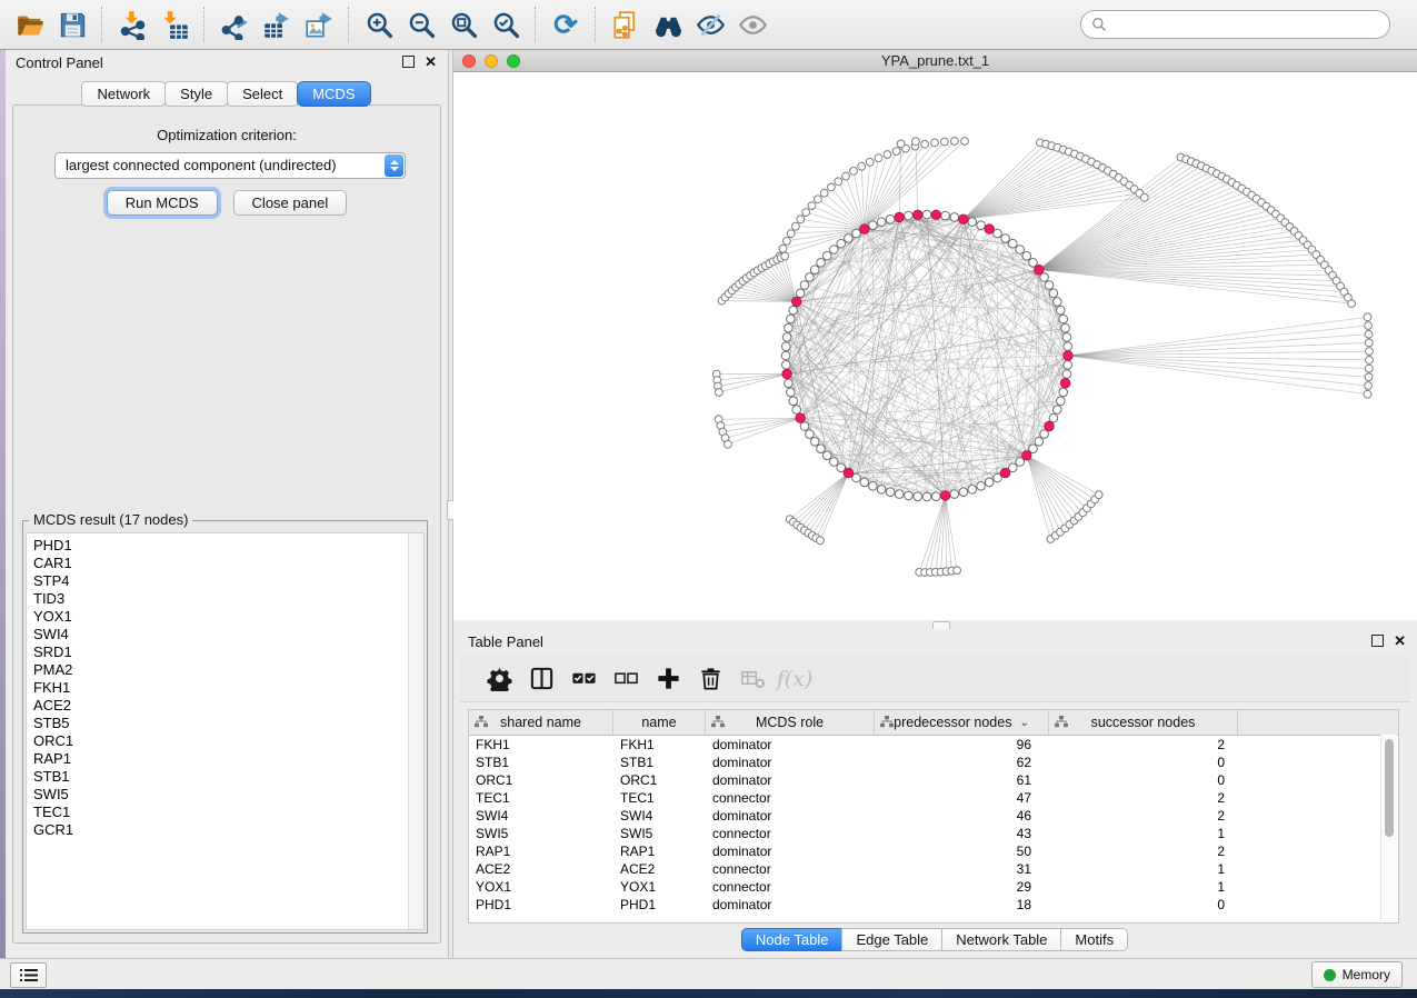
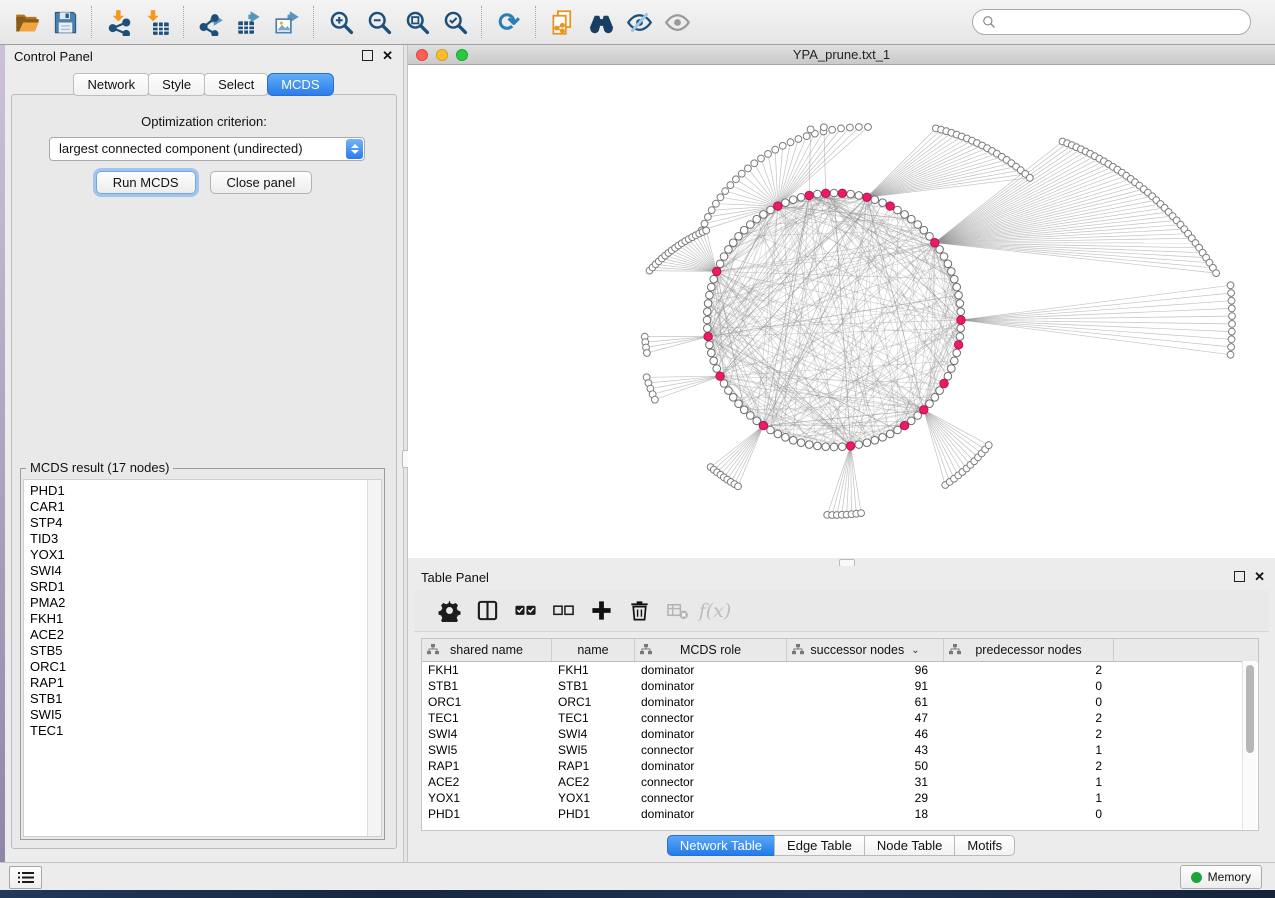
  ⟳
  Control Panel
  ✕
  Network
  Style
  Select
  MCDS
  Optimization criterion:
  largest connected component (undirected)
  Run MCDS
  Close panel
  MCDS result (17 nodes)
  PHD1
  CAR1
  STP4
  TID3
  YOX1
  SWI4
  SRD1
  PMA2
  FKH1
  ACE2
  STB5
  ORC1
  RAP1
  STB1
  SWI5
  TEC1
- GCR1
  YPA_prune.txt_1
  Table Panel
  ✕
  f(x)
  shared name
  name
  MCDS role
- predecessor nodes
+ successor nodes
  ⌄
- successor nodes
+ predecessor nodes
  FKH1
  FKH1
  dominator
  96
  2
  STB1
  STB1
  dominator
- 62
+ 91
  0
  ORC1
  ORC1
  dominator
  61
  0
  TEC1
  TEC1
  connector
  47
  2
  SWI4
  SWI4
  dominator
  46
  2
  SWI5
  SWI5
  connector
  43
  1
  RAP1
  RAP1
  dominator
  50
  2
  ACE2
  ACE2
  connector
  31
  1
  YOX1
  YOX1
  connector
  29
  1
  PHD1
  PHD1
  dominator
  18
  0
- Node Table
+ Network Table
  Edge Table
- Network Table
+ Node Table
  Motifs
  Memory
